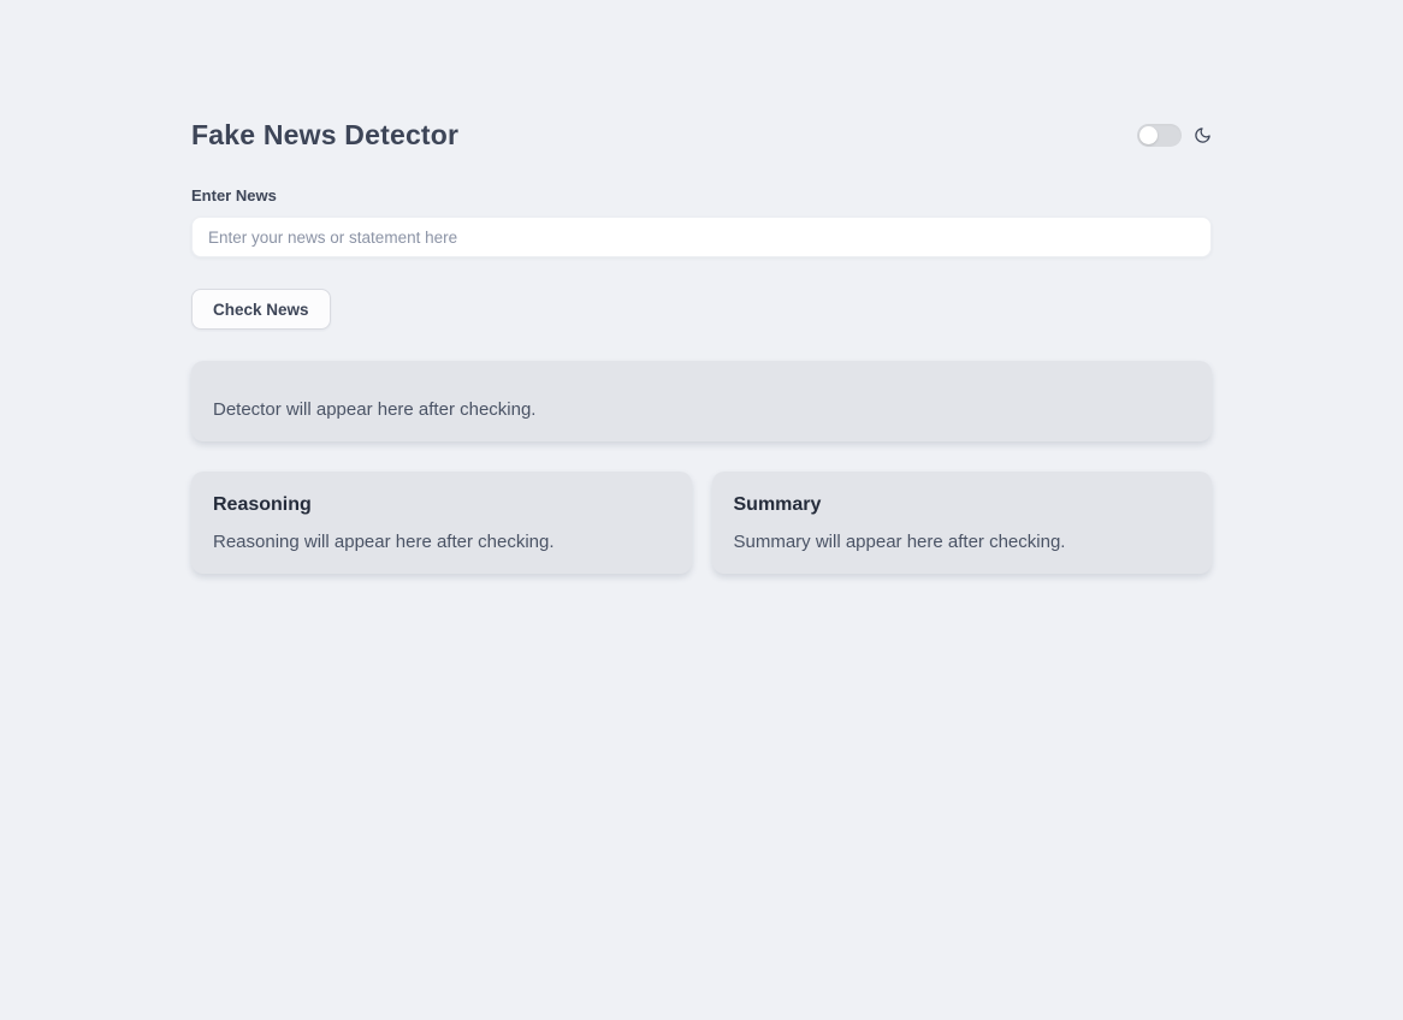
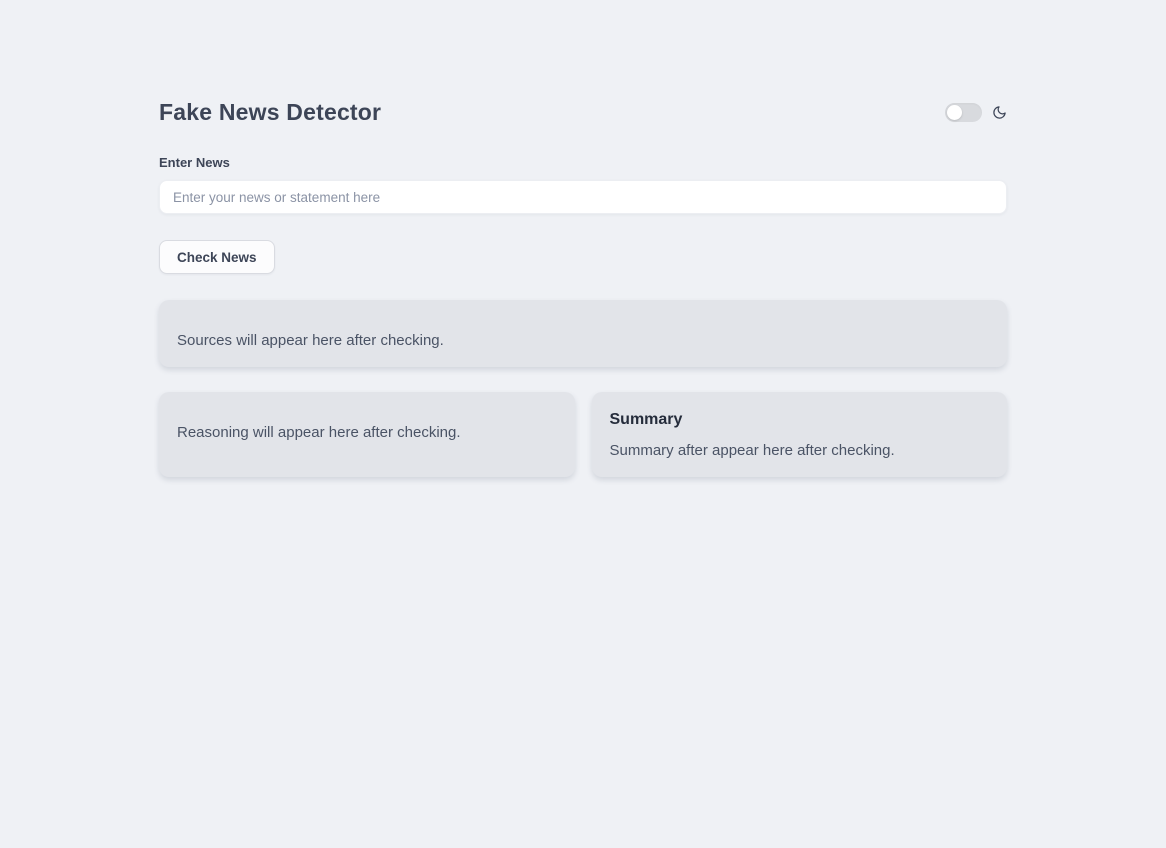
  Fake News Detector
  Enter News
  Enter your news or statement here Check News
- Detector will appear here after checking.
+ Sources will appear here after checking.
- Reasoning
  Reasoning will appear here after checking.
  Summary
- Summary will appear here after checking.
+ Summary after appear here after checking.
